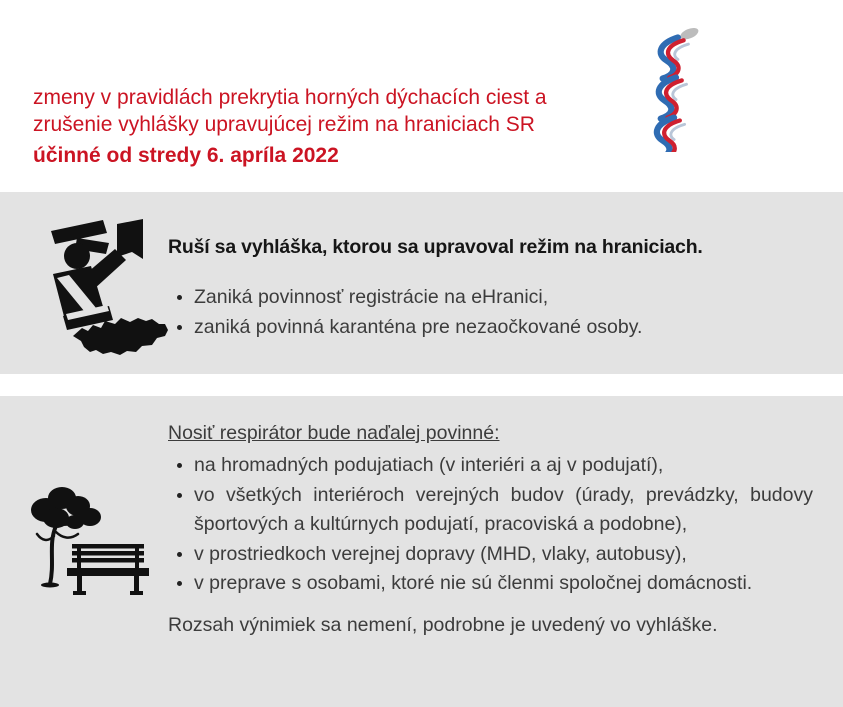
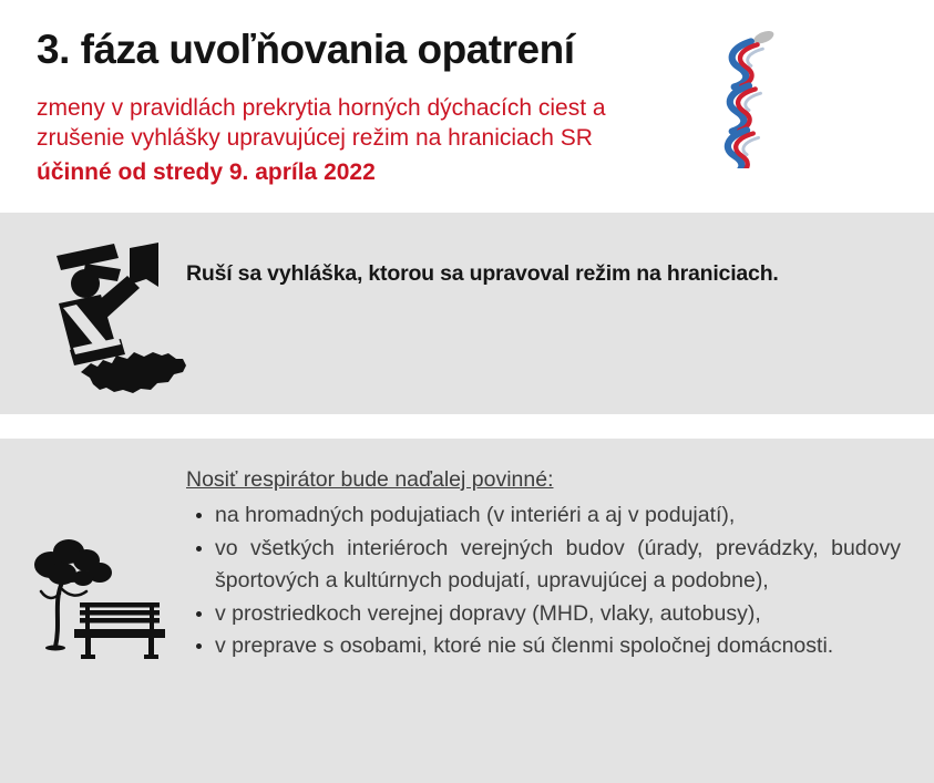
+ 3. fáza uvoľňovania opatrení
  zmeny v pravidlách prekrytia horných dýchacích ciest a zrušenie vyhlášky upravujúcej režim na hraniciach SR
- účinné od stredy 6. apríla 2022
+ účinné od stredy 9. apríla 2022
  Ruší sa vyhláška, ktorou sa upravoval režim na hraniciach.
- Zaniká povinnosť registrácie na eHranici,
- zaniká povinná karanténa pre nezaočkované osoby.
  Nosiť respirátor bude naďalej povinné:
  na hromadných podujatiach (v interiéri a aj v podujatí),
- vo všetkých interiéroch verejných budov (úrady, prevádzky, budovy športových a kultúrnych podujatí, pracoviská a podobne),
+ vo všetkých interiéroch verejných budov (úrady, prevádzky, budovy športových a kultúrnych podujatí, upravujúcej a podobne),
  v prostriedkoch verejnej dopravy (MHD, vlaky, autobusy),
  v preprave s osobami, ktoré nie sú členmi spoločnej domácnosti.
- Rozsah výnimiek sa nemení, podrobne je uvedený vo vyhláške.
